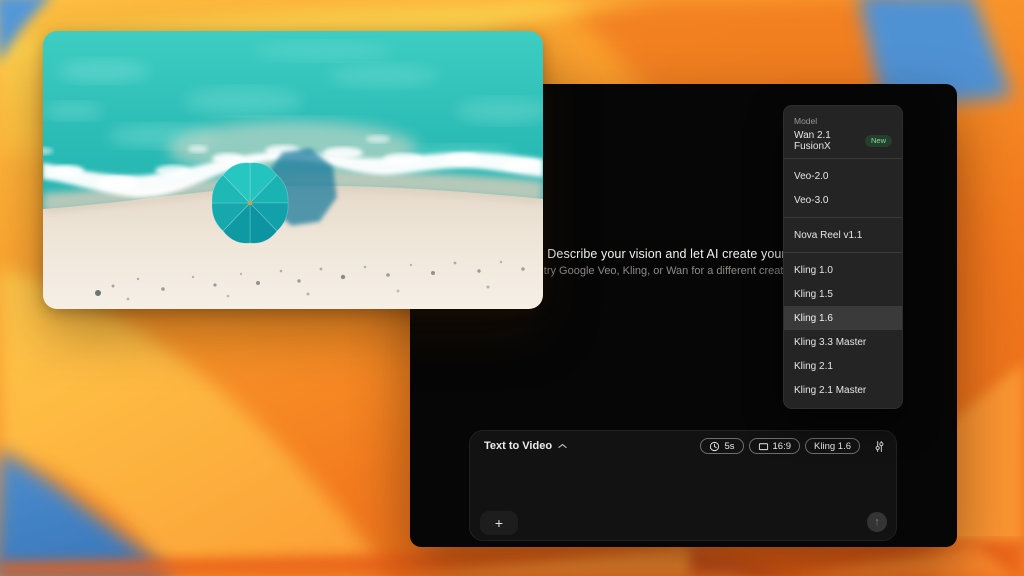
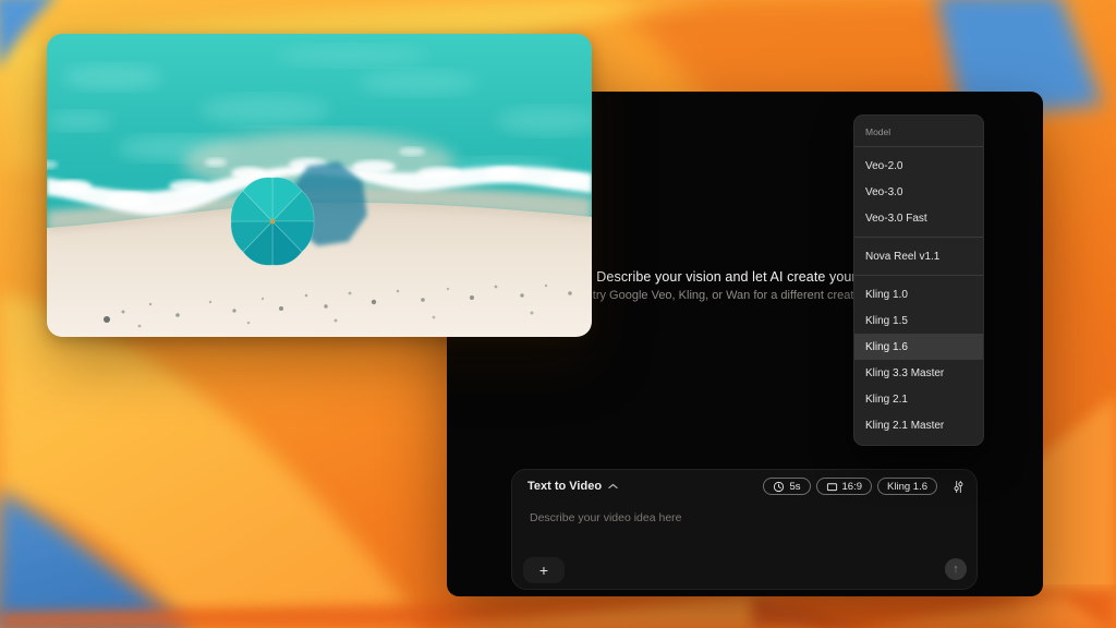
  Describe your vision and let AI create you
  try Google Veo, Kling, or Wan for a different creat
  Text to Video
  5s
  16:9
  Kling 1.6
+ Describe your video idea here
  +
  ↑
  Model
- Wan 2.1 FusionX
- New
  Veo-2.0
  Veo-3.0
+ Veo-3.0 Fast
  Nova Reel v1.1
  Kling 1.0
  Kling 1.5
  Kling 1.6
  Kling 3.3 Master
  Kling 2.1
  Kling 2.1 Master
